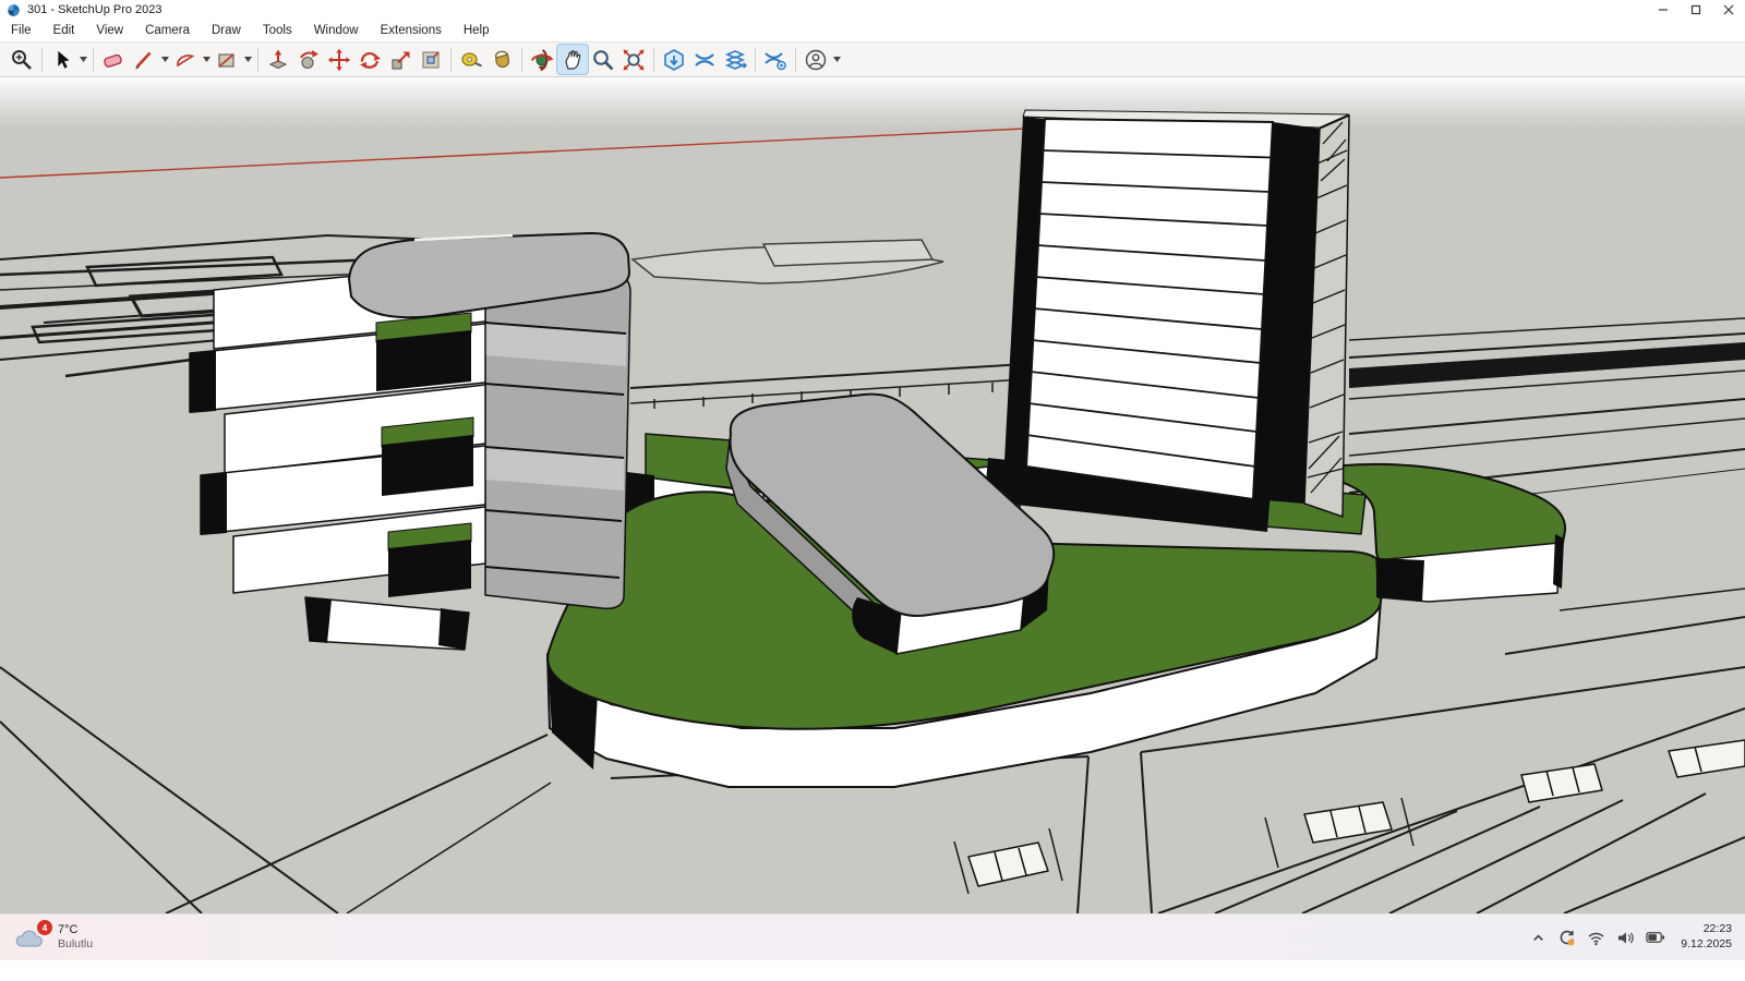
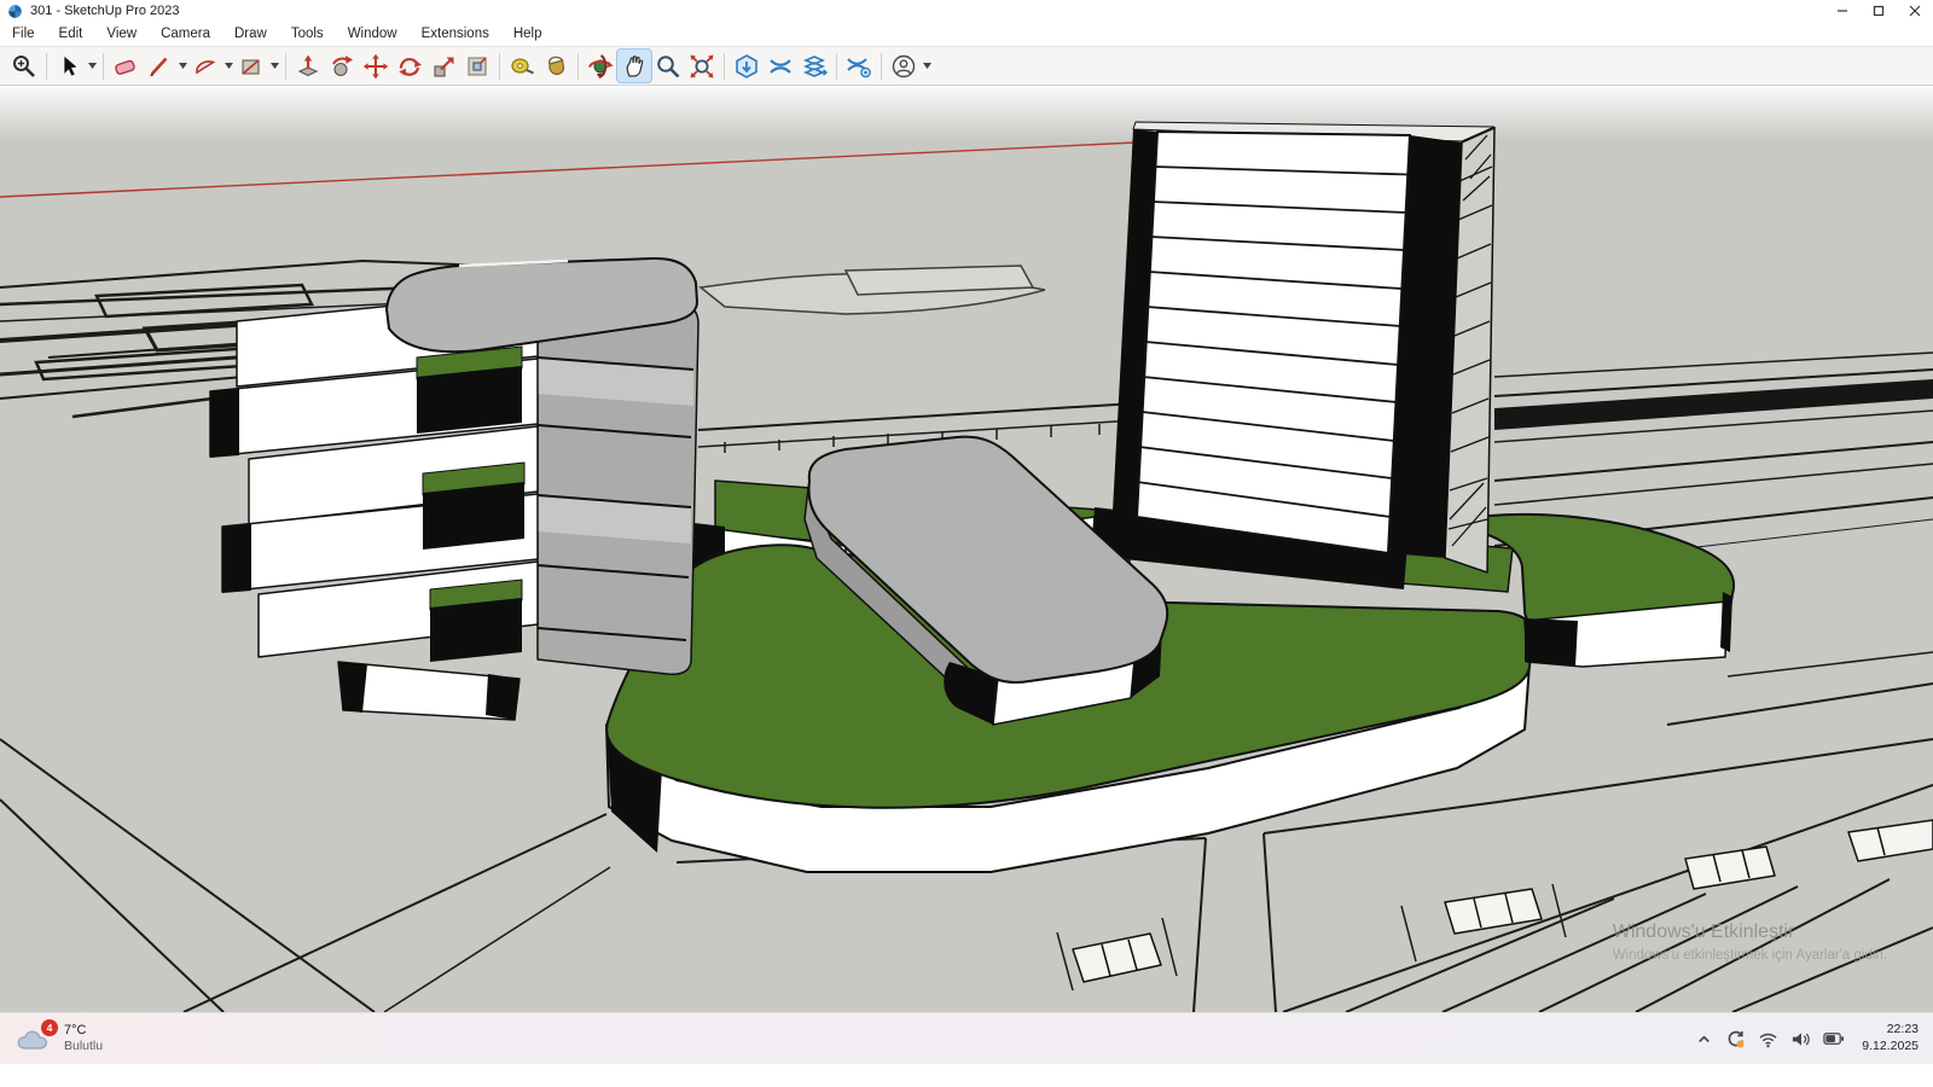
  301 - SketchUp Pro 2023
  File
  Edit
  View
  Camera
  Draw
  Tools
  Window
  Extensions
  Help
+ Windows'u Etkinleştir
+ Windows'u etkinleştirmek için Ayarlar'a gidin.
  4
  7°C
  Bulutlu
  22:23
  9.12.2025
